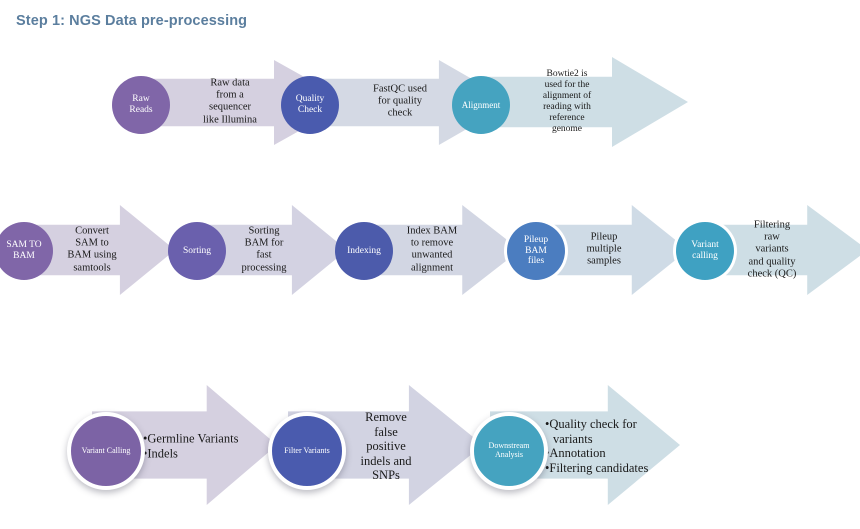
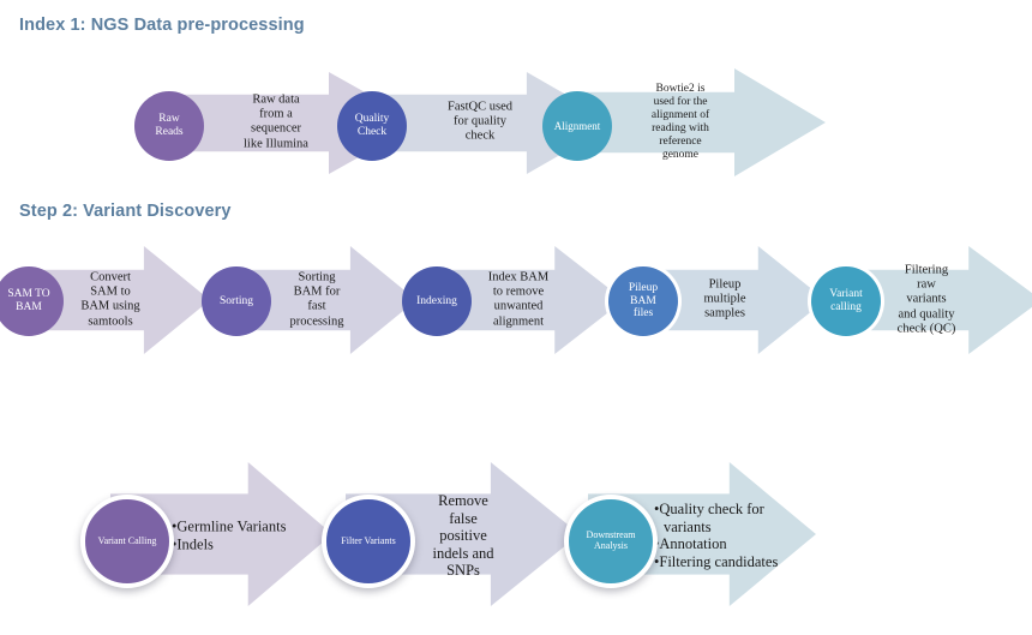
- Step 1: NGS Data pre-processing
+ Index 1: NGS Data pre-processing
  Raw data
  from a
  sequencer
  like Illumina
  FastQC used
  for quality
  check
  Bowtie2 is
  used for the
  alignment of
  reading with
  reference
  genome
  Raw
  Reads
  Quality
  Check
  Alignment
+ Step 2: Variant Discovery
  Convert
  SAM to
  BAM using
  samtools
  Sorting
  BAM for
  fast
  processing
  Index BAM
  to remove
  unwanted
  alignment
  Pileup
  multiple
  samples
  Filtering
  raw
  variants
  and quality
  check (QC)
  SAM TO
  BAM
  Sorting
  Indexing
  Pileup
  BAM
  files
  Variant
  calling
  •Germline Variants
  •Indels
  Remove
  false
  positive
  indels and
  SNPs
  •Quality check for variants
  Annotation
  •Filtering candidates
  Variant Calling
  Filter Variants
  Downstream
  Analysis
